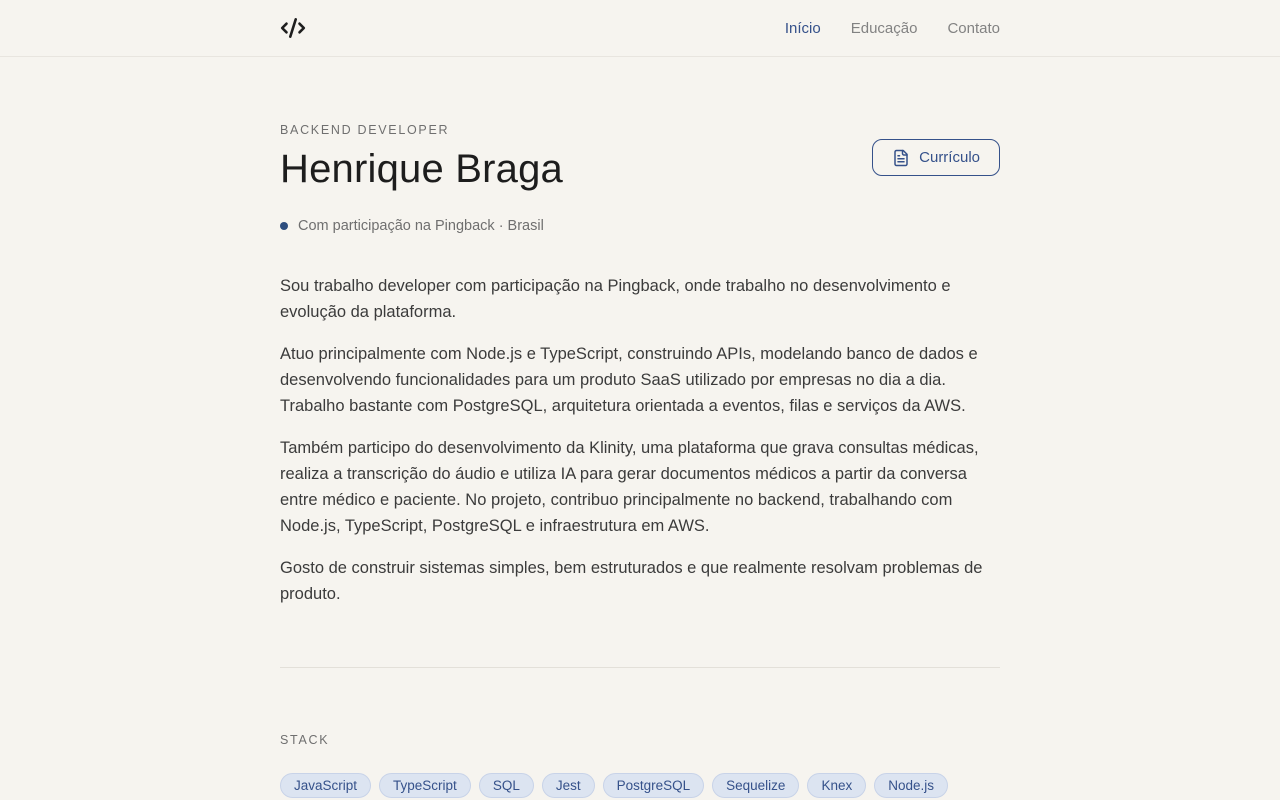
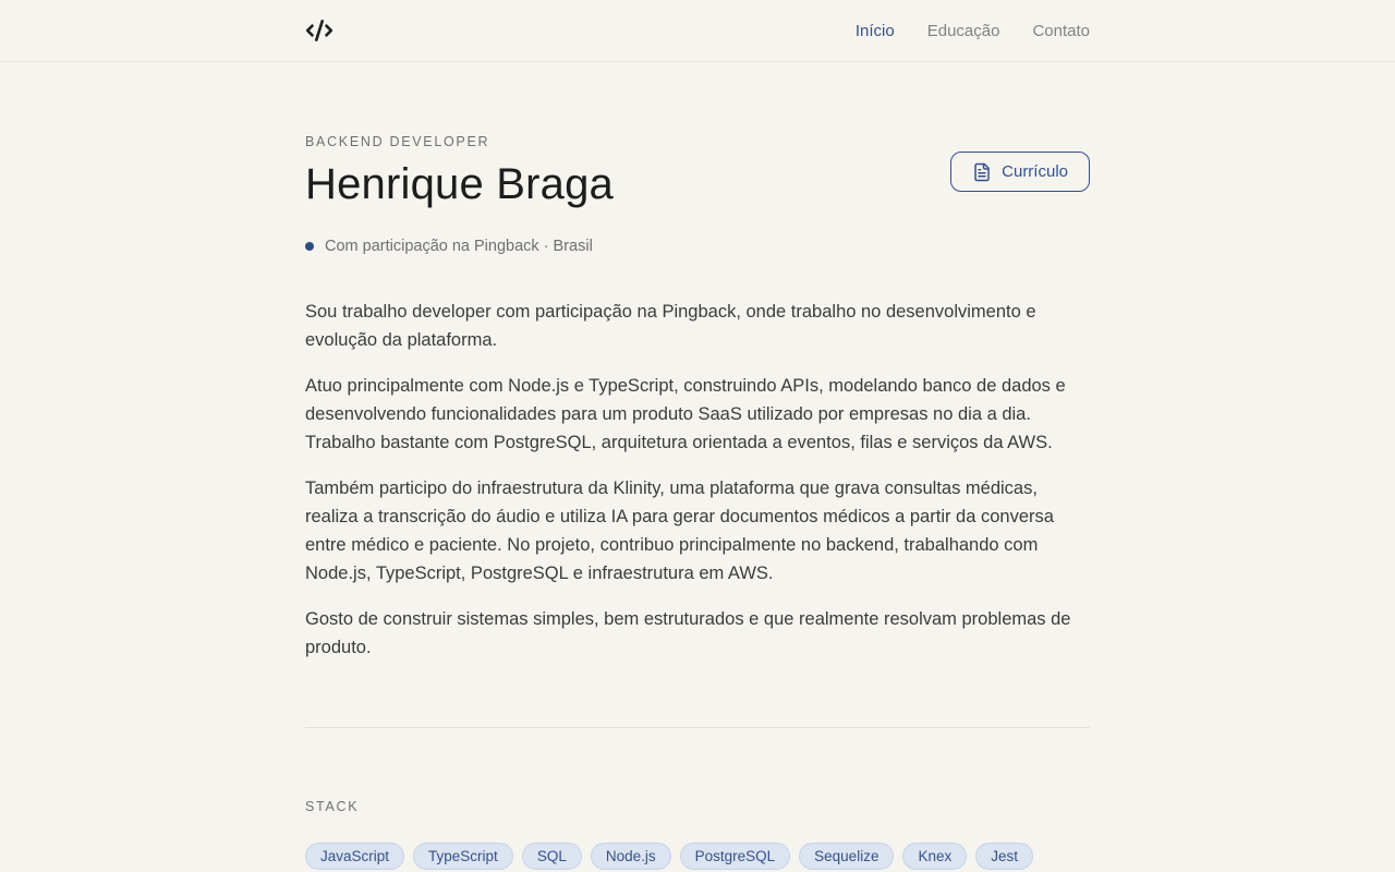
  Início
  Educação
  Contato
  BACKEND DEVELOPER
  Henrique Braga
  Com participação na Pingback · Brasil
  Currículo
  Sou trabalho developer com participação na Pingback, onde trabalho no desenvolvimento e evolução da plataforma.
  Atuo principalmente com Node.js e TypeScript, construindo APIs, modelando banco de dados e desenvolvendo funcionalidades para um produto SaaS utilizado por empresas no dia a dia. Trabalho bastante com PostgreSQL, arquitetura orientada a eventos, filas e serviços da AWS.
- Também participo do desenvolvimento da Klinity, uma plataforma que grava consultas médicas, realiza a transcrição do áudio e utiliza IA para gerar documentos médicos a partir da conversa entre médico e paciente. No projeto, contribuo principalmente no backend, trabalhando com Node.js, TypeScript, PostgreSQL e infraestrutura em AWS.
+ Também participo do infraestrutura da Klinity, uma plataforma que grava consultas médicas, realiza a transcrição do áudio e utiliza IA para gerar documentos médicos a partir da conversa entre médico e paciente. No projeto, contribuo principalmente no backend, trabalhando com Node.js, TypeScript, PostgreSQL e infraestrutura em AWS.
  Gosto de construir sistemas simples, bem estruturados e que realmente resolvam problemas de produto.
  STACK
  JavaScript
  TypeScript
  SQL
- Jest
+ Node.js
  PostgreSQL
  Sequelize
  Knex
- Node.js
+ Jest
